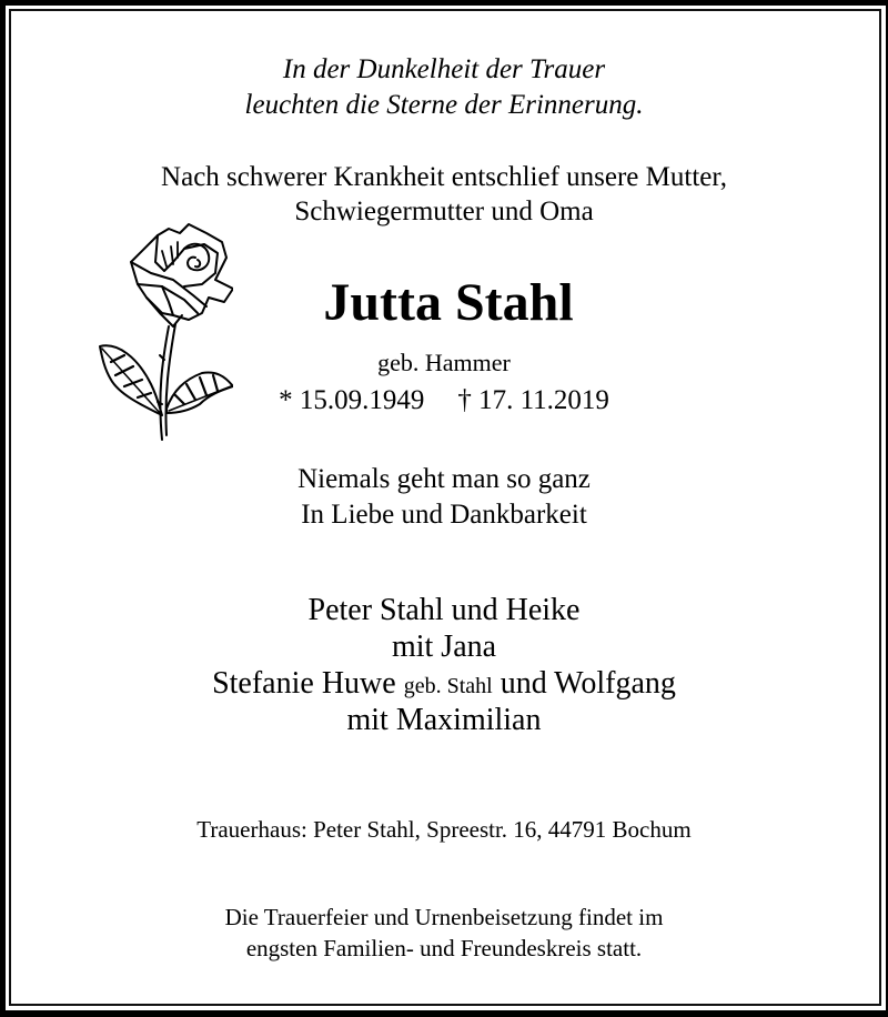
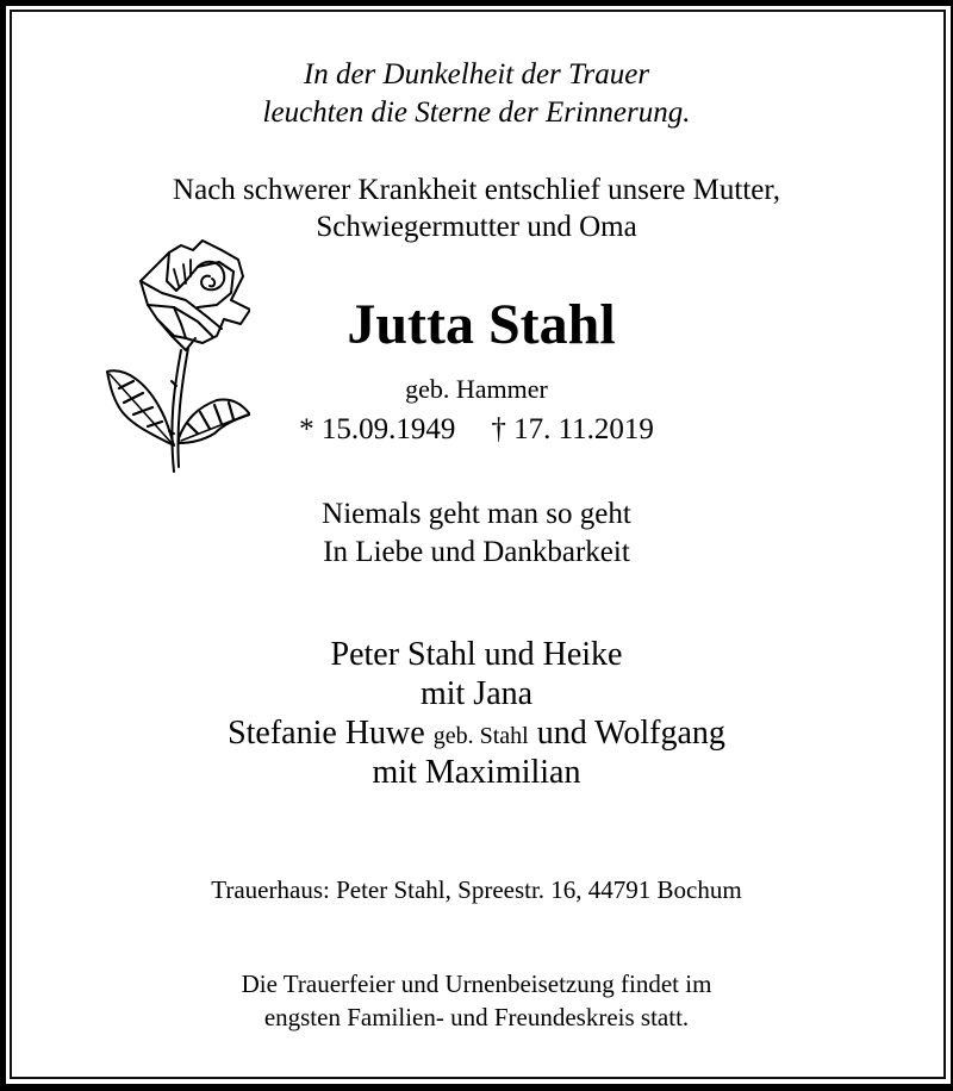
  In der Dunkelheit der Trauer
  leuchten die Sterne der Erinnerung.
  Nach schwerer Krankheit entschlief unsere Mutter,
  Schwiegermutter und Oma
  Jutta Stahl
  geb. Hammer
  * 15.09.1949 † 17. 11.2019
- Niemals geht man so ganz
+ Niemals geht man so geht
  In Liebe und Dankbarkeit
  Peter Stahl und Heike
  mit Jana
  Stefanie Huwe geb. Stahl und Wolfgang
  mit Maximilian
  Trauerhaus: Peter Stahl, Spreestr. 16, 44791 Bochum
  Die Trauerfeier und Urnenbeisetzung findet im
  engsten Familien- und Freundeskreis statt.
